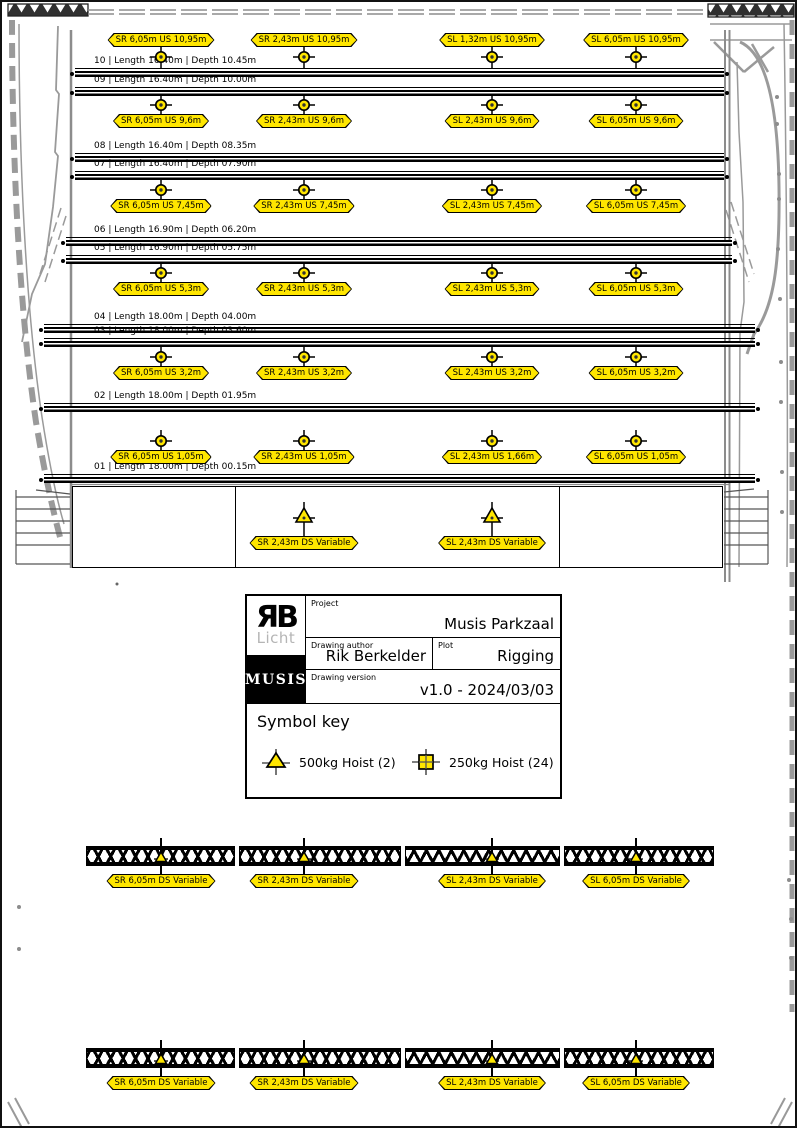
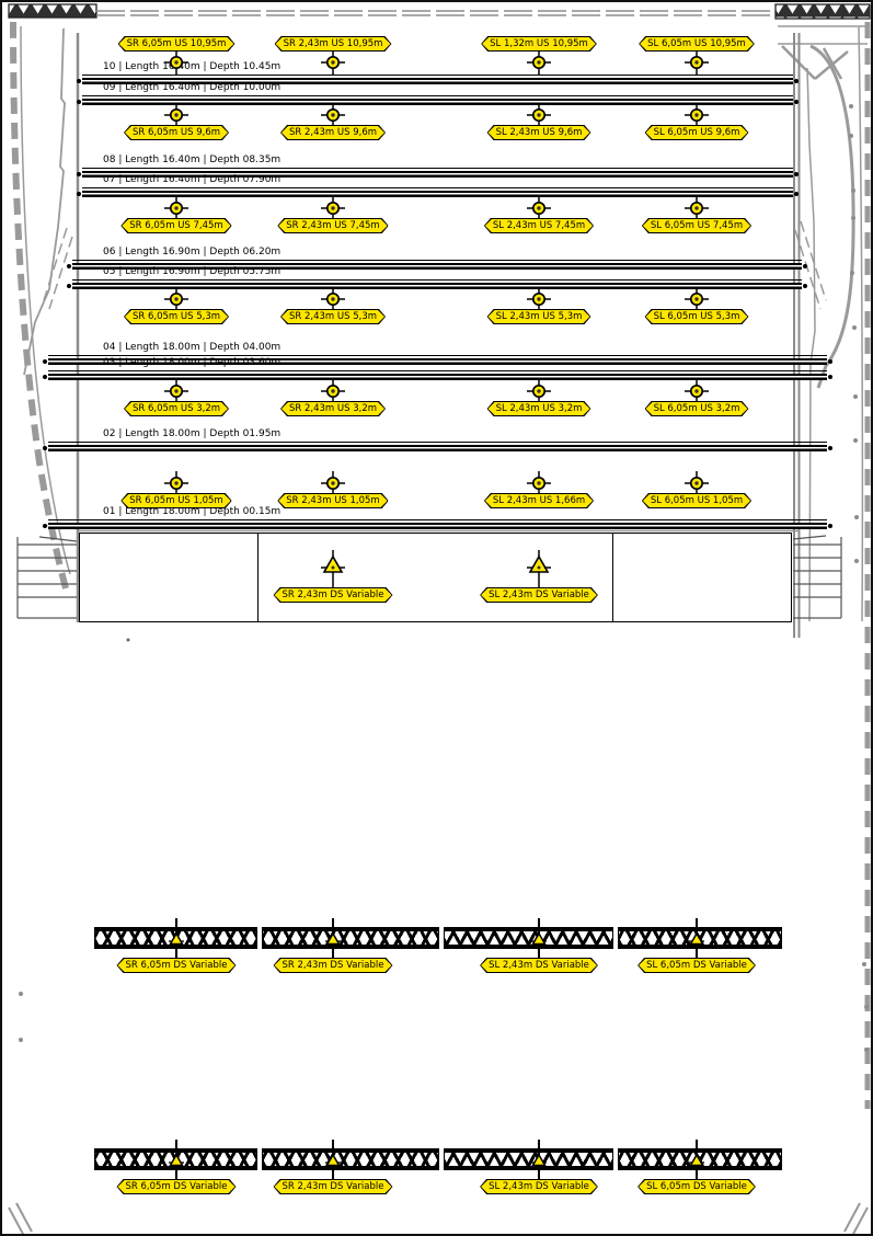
  10 | Length 10m | Depth 10.45m
  09 | Length 16.40m | Depth 10.00m
  08 | Length 16.40m | Depth 08.35m
  07 | Length 16.40m | Depth 07.90m
  06 | Length 16.90m | Depth 06.20m
  05 | Length 16.90m | Depth 05.75m
  04 | Length 18.00m | Depth 04.00m
  03 | Length 18.00m | Depth 03.60m
  02 | Length 18.00m | Depth 01.95m
  01 | Length 18.00m | Depth 00.15m
  SR 6,05m US 10,95m
  SR 2,43m US 10,95m
  SL 1,32m US 10,95m
  SL 6,05m US 10,95m
  SR 6,05m US 9,6m
  SR 2,43m US 9,6m
  SL 2,43m US 9,6m
  SL 6,05m US 9,6m
  SR 6,05m US 7,45m
  SR 2,43m US 7,45m
  SL 2,43m US 7,45m
  SL 6,05m US 7,45m
  SR 6,05m US 5,3m
  SR 2,43m US 5,3m
  SL 2,43m US 5,3m
  SL 6,05m US 5,3m
  SR 6,05m US 3,2m
  SR 2,43m US 3,2m
  SL 2,43m US 3,2m
  SL 6,05m US 3,2m
  SR 6,05m US 1,05m
  SR 2,43m US 1,05m
  SL 2,43m US 1,66m
  SL 6,05m US 1,05m
  SR 2,43m DS Variable
  SL 2,43m DS Variable
  SR 6,05m DS Variable
  SR 2,43m DS Variable
  SL 2,43m DS Variable
  SL 6,05m DS Variable
  SR 6,05m DS Variable
  SR 2,43m DS Variable
  SL 2,43m DS Variable
  SL 6,05m DS Variable
- ЯB
- Licht
- MUSIS
- Project
- Musis Parkzaal
- Drawing author
- Rik Berkelder
- Plot
- Rigging
- Drawing version
- v1.0 - 2024/03/03
- Symbol key
- 500kg Hoist (2)
- 250kg Hoist (24)
